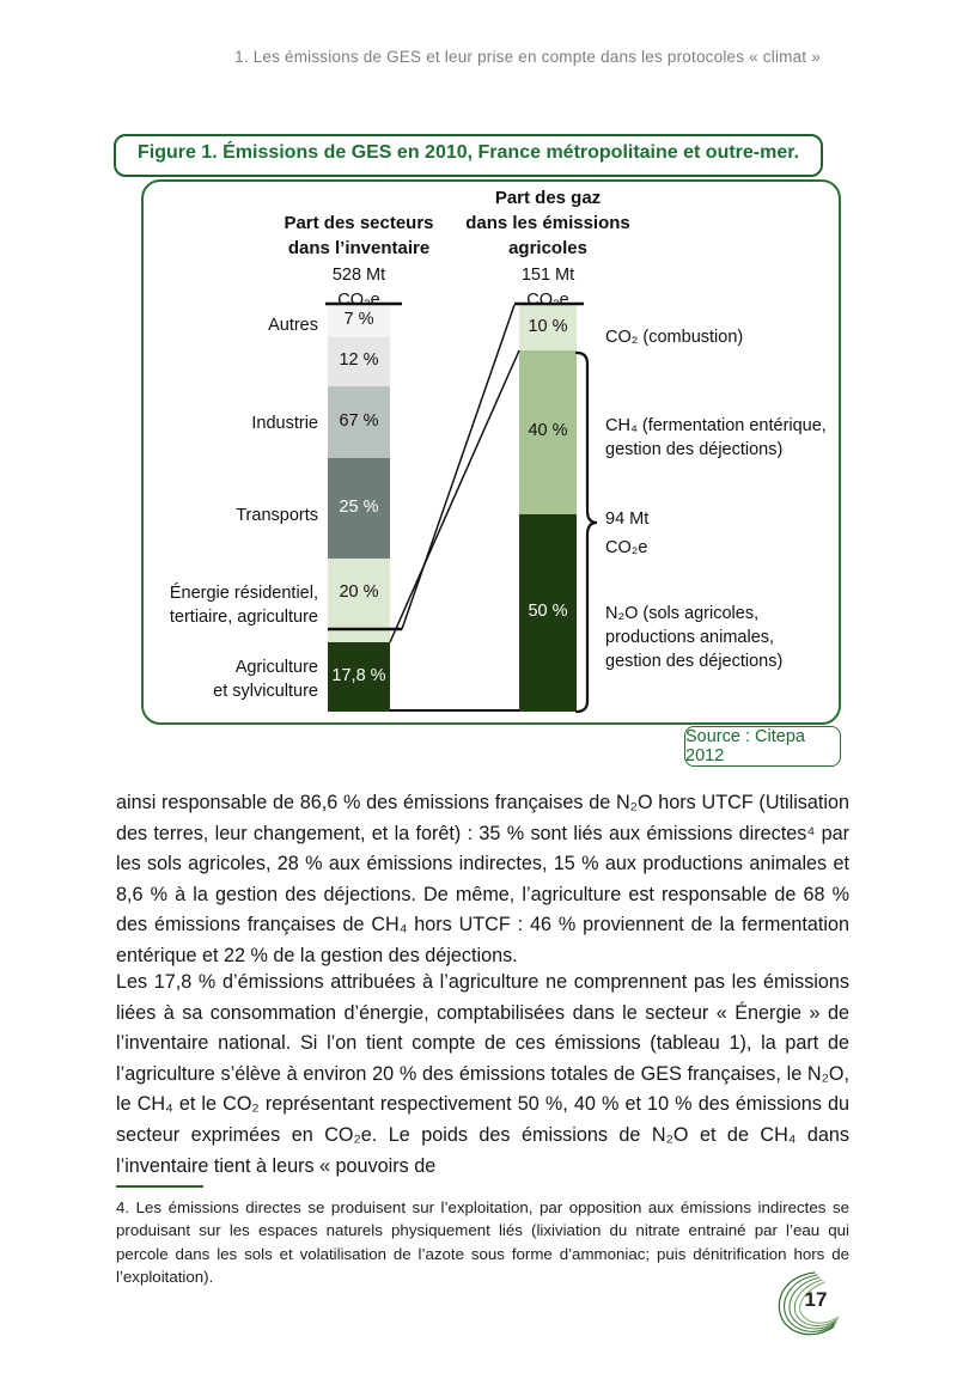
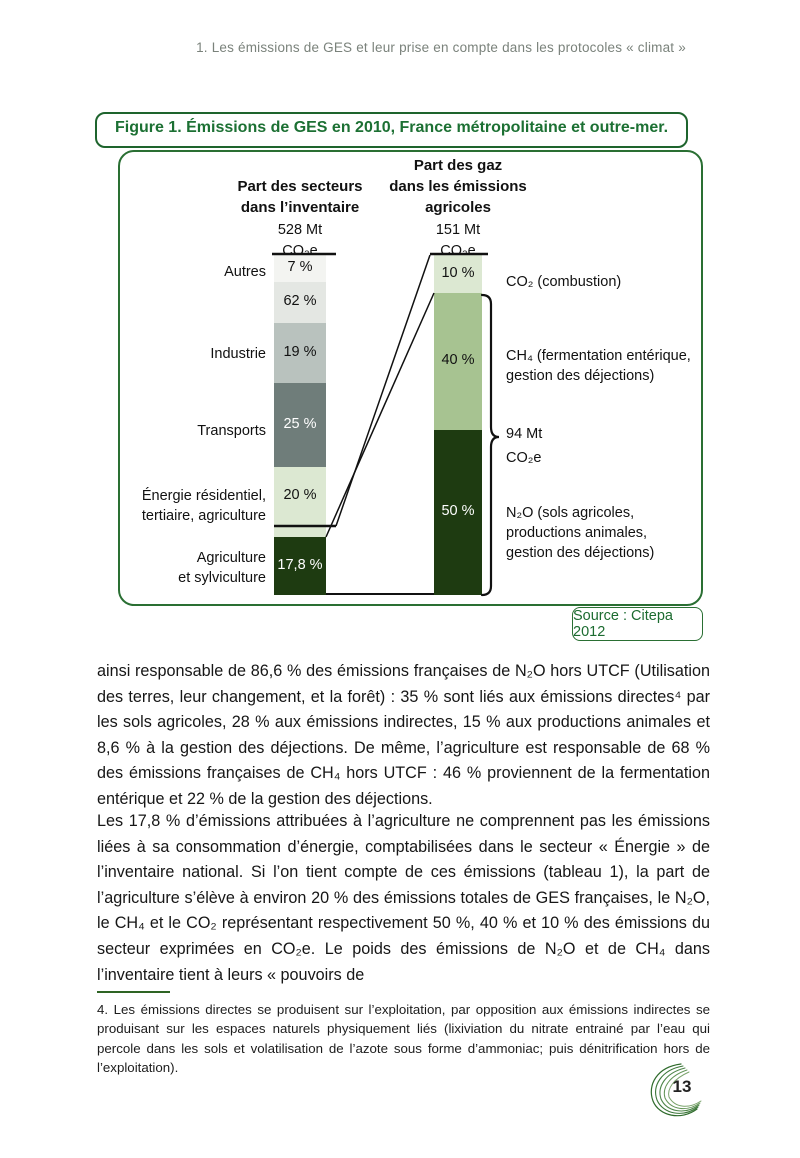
  1. Les émissions de GES et leur prise en compte dans les protocoles « climat »
  Figure 1. Émissions de GES en 2010, France métropolitaine et outre-mer.
  Part des secteurs
  dans l’inventaire
  Part des gaz
  dans les émissions
  agricoles
  528 Mt
  CO₂e
  151 Mt
  CO₂e
  7 %
- 12 %
+ 62 %
- 67 %
+ 19 %
  25 %
  20 %
  17,8 %
  10 %
  40 %
  50 %
  Autres
  Industrie
  Transports
  Énergie résidentiel,
  tertiaire, agriculture
  Agriculture
  et sylviculture
  CO₂ (combustion)
  CH₄ (fermentation entérique,
  gestion des déjections)
  94 Mt
  CO₂e
  N₂O (sols agricoles,
  productions animales,
  gestion des déjections)
  Source : Citepa 2012
  ainsi responsable de 86,6 % des émissions françaises de N₂O hors UTCF (Utilisation des terres, leur changement, et la forêt) : 35 % sont liés aux émissions directes⁴ par les sols agricoles, 28 % aux émissions indirectes, 15 % aux productions animales et 8,6 % à la gestion des déjections. De même, l’agriculture est responsable de 68 % des émissions françaises de CH₄ hors UTCF : 46 % proviennent de la fermentation entérique et 22 % de la gestion des déjections.
  Les 17,8 % d’émissions attribuées à l’agriculture ne comprennent pas les émissions liées à sa consommation d’énergie, comptabilisées dans le secteur « Énergie » de l’inventaire national. Si l’on tient compte de ces émissions (tableau 1), la part de l’agriculture s’élève à environ 20 % des émissions totales de GES françaises, le N₂O, le CH₄ et le CO₂ représentant respectivement 50 %, 40 % et 10 % des émissions du secteur exprimées en CO₂e. Le poids des émissions de N₂O et de CH₄ dans l’inventaire tient à leurs « pouvoirs de
  4. Les émissions directes se produisent sur l’exploitation, par opposition aux émissions indirectes se produisant sur les espaces naturels physiquement liés (lixiviation du nitrate entrainé par l’eau qui percole dans les sols et volatilisation de l’azote sous forme d’ammoniac; puis dénitrification hors de l’exploitation).
- 17
+ 13
